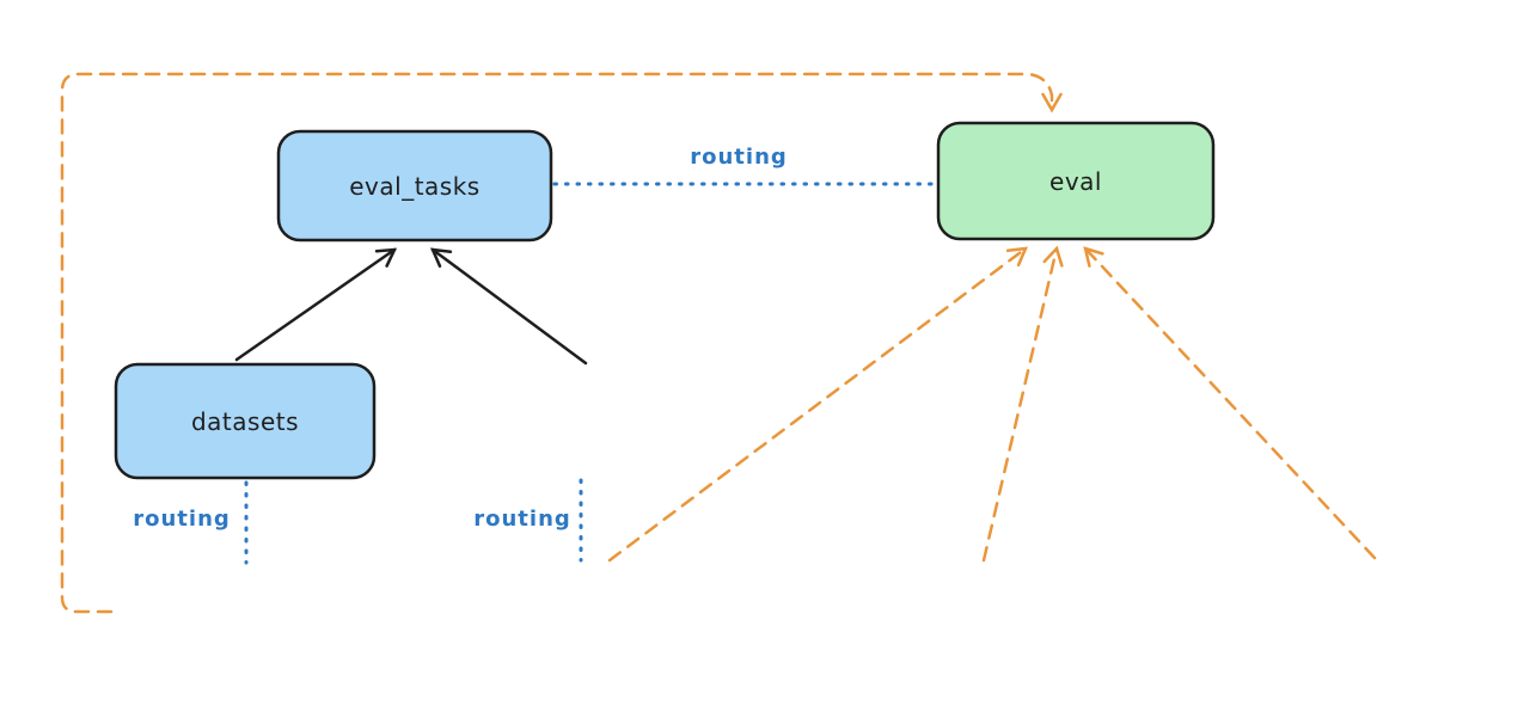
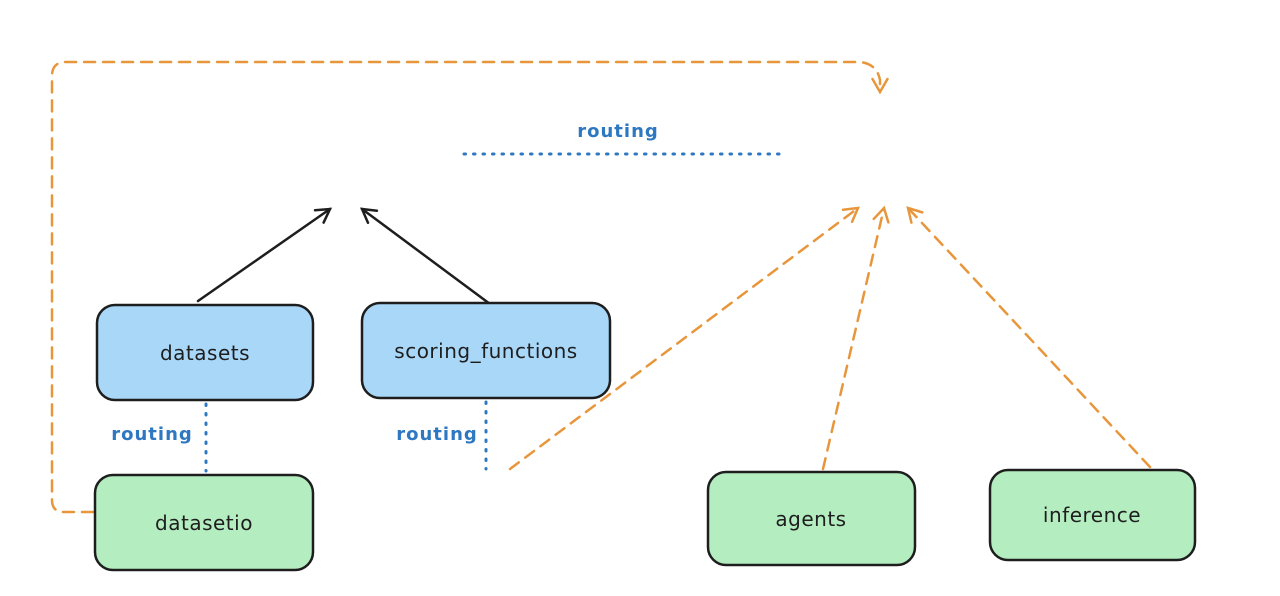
  routing
  routing
  routing
- eval_tasks
- eval
  datasets
+ scoring_functions
+ datasetio
+ agents
+ inference
